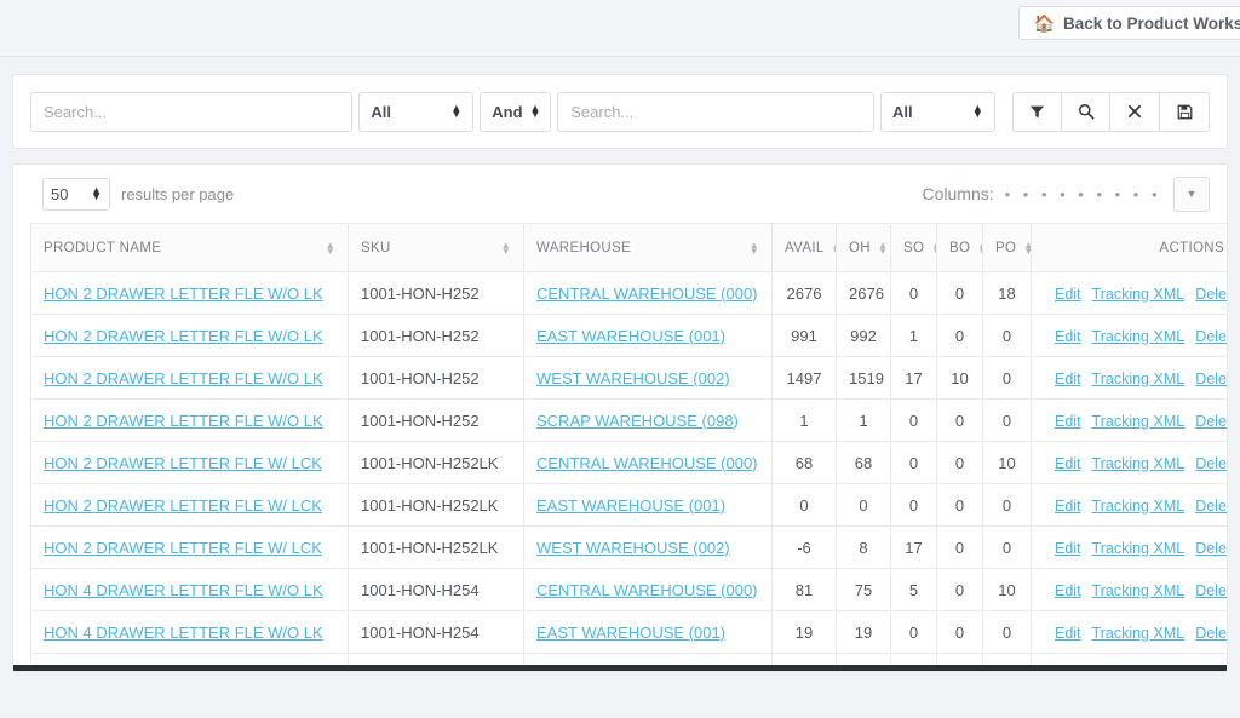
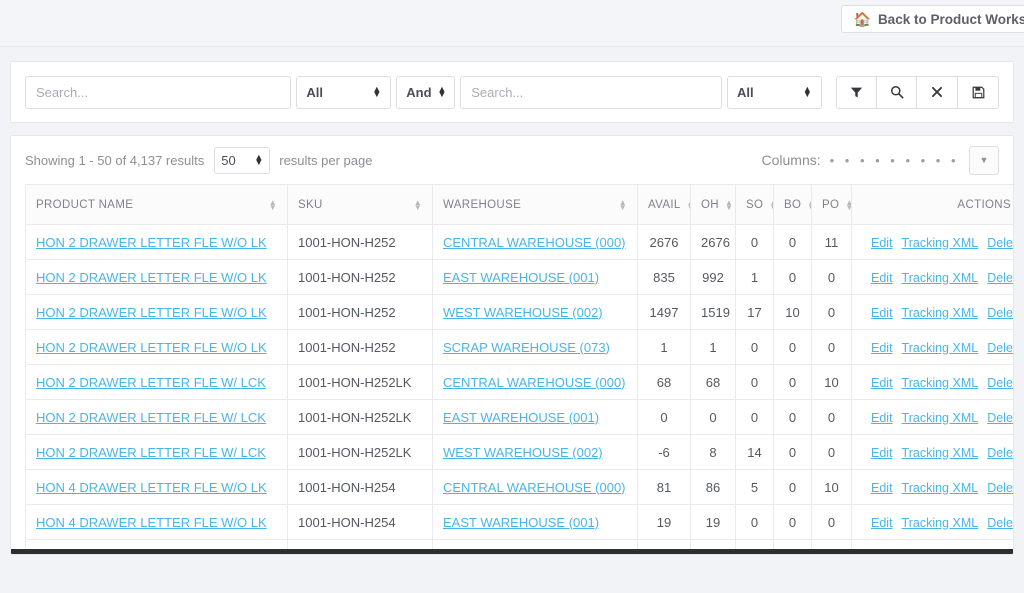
  🏠
  Back to Product Works
  Search...
  All
  ▲
  ▼
  And
  ▲
  ▼
  Search...
  All
  ▲
  ▼
+ Showing 1 - 50 of 4,137 results
  50
  ▲
  ▼
  results per page
  Columns:
  • • • • • • • • •
  ▼
  PRODUCT NAME ▲▼	SKU ▲▼	WAREHOUSE ▲▼	AVAIL	OH ▲▼	SO	BO	PO ▲▼	ACTIONS
- HON 2 DRAWER LETTER FLE W/O LK	1001-HON-H252	CENTRAL WAREHOUSE (000)	2676	2676	0	0	18	Edit Tracking XML Dele
+ HON 2 DRAWER LETTER FLE W/O LK	1001-HON-H252	CENTRAL WAREHOUSE (000)	2676	2676	0	0	11	Edit Tracking XML Dele
- HON 2 DRAWER LETTER FLE W/O LK	1001-HON-H252	EAST WAREHOUSE (001)	991	992	1	0	0	Edit Tracking XML Dele
+ HON 2 DRAWER LETTER FLE W/O LK	1001-HON-H252	EAST WAREHOUSE (001)	835	992	1	0	0	Edit Tracking XML Dele
  HON 2 DRAWER LETTER FLE W/O LK	1001-HON-H252	WEST WAREHOUSE (002)	1497	1519	17	10	0	Edit Tracking XML Dele
- HON 2 DRAWER LETTER FLE W/O LK	1001-HON-H252	SCRAP WAREHOUSE (098)	1	1	0	0	0	Edit Tracking XML Dele
+ HON 2 DRAWER LETTER FLE W/O LK	1001-HON-H252	SCRAP WAREHOUSE (073)	1	1	0	0	0	Edit Tracking XML Dele
  HON 2 DRAWER LETTER FLE W/ LCK	1001-HON-H252LK	CENTRAL WAREHOUSE (000)	68	68	0	0	10	Edit Tracking XML Dele
  HON 2 DRAWER LETTER FLE W/ LCK	1001-HON-H252LK	EAST WAREHOUSE (001)	0	0	0	0	0	Edit Tracking XML Dele
- HON 2 DRAWER LETTER FLE W/ LCK	1001-HON-H252LK	WEST WAREHOUSE (002)	-6	8	17	0	0	Edit Tracking XML Dele
+ HON 2 DRAWER LETTER FLE W/ LCK	1001-HON-H252LK	WEST WAREHOUSE (002)	-6	8	14	0	0	Edit Tracking XML Dele
- HON 4 DRAWER LETTER FLE W/O LK	1001-HON-H254	CENTRAL WAREHOUSE (000)	81	75	5	0	10	Edit Tracking XML Dele
+ HON 4 DRAWER LETTER FLE W/O LK	1001-HON-H254	CENTRAL WAREHOUSE (000)	81	86	5	0	10	Edit Tracking XML Dele
  HON 4 DRAWER LETTER FLE W/O LK	1001-HON-H254	EAST WAREHOUSE (001)	19	19	0	0	0	Edit Tracking XML Dele
